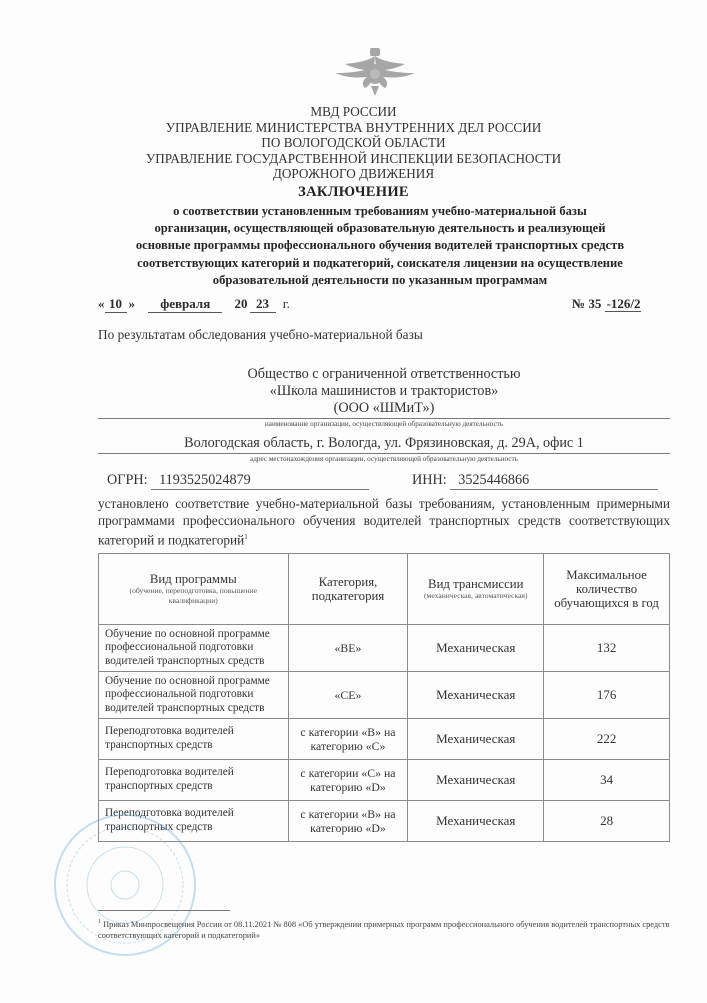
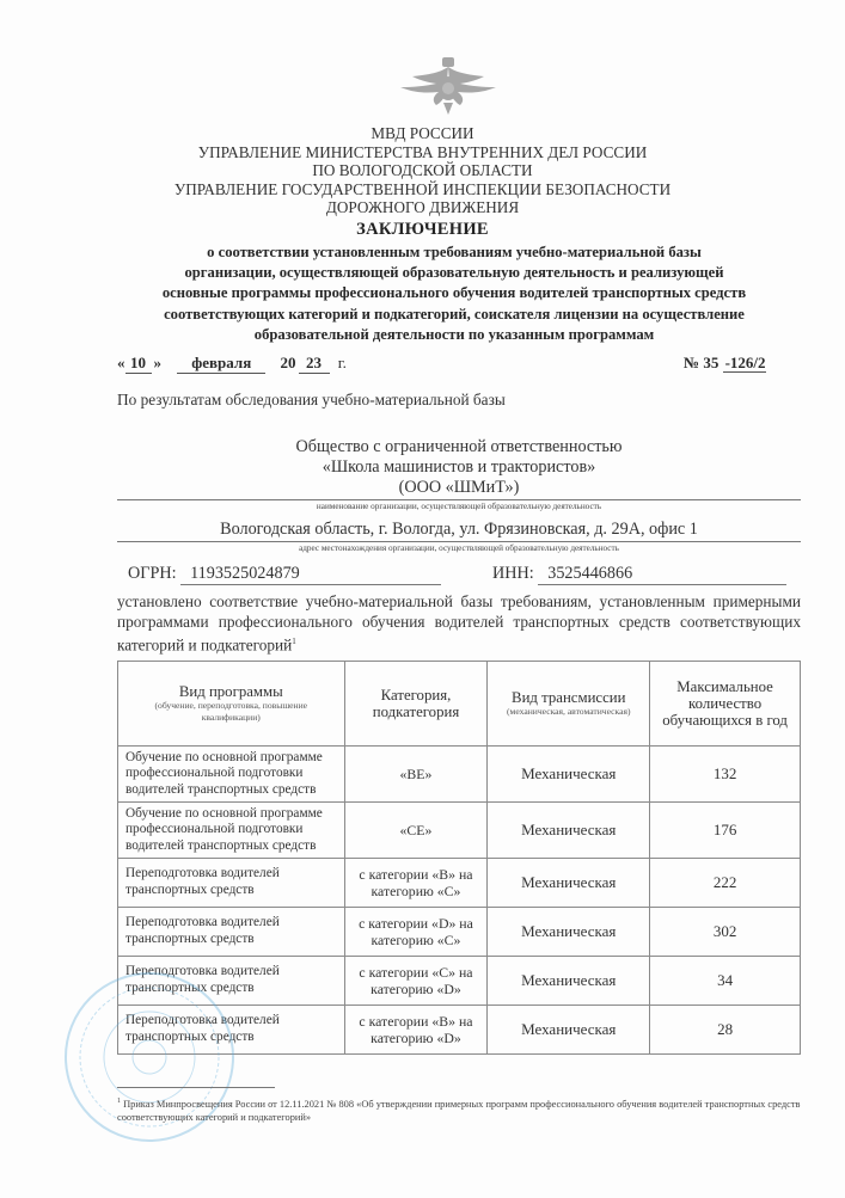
  МВД РОССИИ
  УПРАВЛЕНИЕ МИНИСТЕРСТВА ВНУТРЕННИХ ДЕЛ РОССИИ
  ПО ВОЛОГОДСКОЙ ОБЛАСТИ
  УПРАВЛЕНИЕ ГОСУДАРСТВЕННОЙ ИНСПЕКЦИИ БЕЗОПАСНОСТИ
  ДОРОЖНОГО ДВИЖЕНИЯ
  ЗАКЛЮЧЕНИЕ
  о соответствии установленным требованиям учебно-материальной базы
  организации, осуществляющей образовательную деятельность и реализующей
  основные программы профессионального обучения водителей транспортных средств
  соответствующих категорий и подкатегорий, соискателя лицензии на осуществление
  образовательной деятельности по указанным программам
  « 10 » февраля 20 23 г.
  № 35 -126/2
  По результатам обследования учебно-материальной базы
  Общество с ограниченной ответственностью
  «Школа машинистов и трактористов»
  (ООО «ШМиТ»)
  наименование организации, осуществляющей образовательную деятельность
  Вологодская область, г. Вологда, ул. Фрязиновская, д. 29А, офис 1
  адрес местонахождения организации, осуществляющей образовательную деятельность
  ОГРН: 1193525024879
  ИНН: 3525446866
  установлено соответствие учебно-материальной базы требованиям, установленным примерными программами профессионального обучения водителей транспортных средств соответствующих категорий и подкатегорий1
  Вид программы(обучение, переподготовка, повышение квалификации)	Категория, подкатегория	Вид трансмиссии(механическая, автоматическая)	Максимальное количество обучающихся в год
  Обучение по основной программе профессиональной подготовки водителей транспортных средств	«BE»	Механическая	132
  Обучение по основной программе профессиональной подготовки водителей транспортных средств	«CE»	Механическая	176
  Переподготовка водителей транспортных средств	с категории «B» на категорию «C»	Механическая	222
+ Переподготовка водителей транспортных средств	с категории «D» на категорию «C»	Механическая	302
  Переподготовка водителей транспортных средств	с категории «C» на категорию «D»	Механическая	34
  Переподготовка водителей транспортных средств	с категории «B» на категорию «D»	Механическая	28
- Приказ Минпросвещения России от 08.11.2021 № 808 «Об утверждении примерных программ профессионального обучения водителей транспортных средств соответствующих категорий и подкатегорий»
+ Приказ Минпросвещения России от 12.11.2021 № 808 «Об утверждении примерных программ профессионального обучения водителей транспортных средств соответствующих категорий и подкатегорий»
